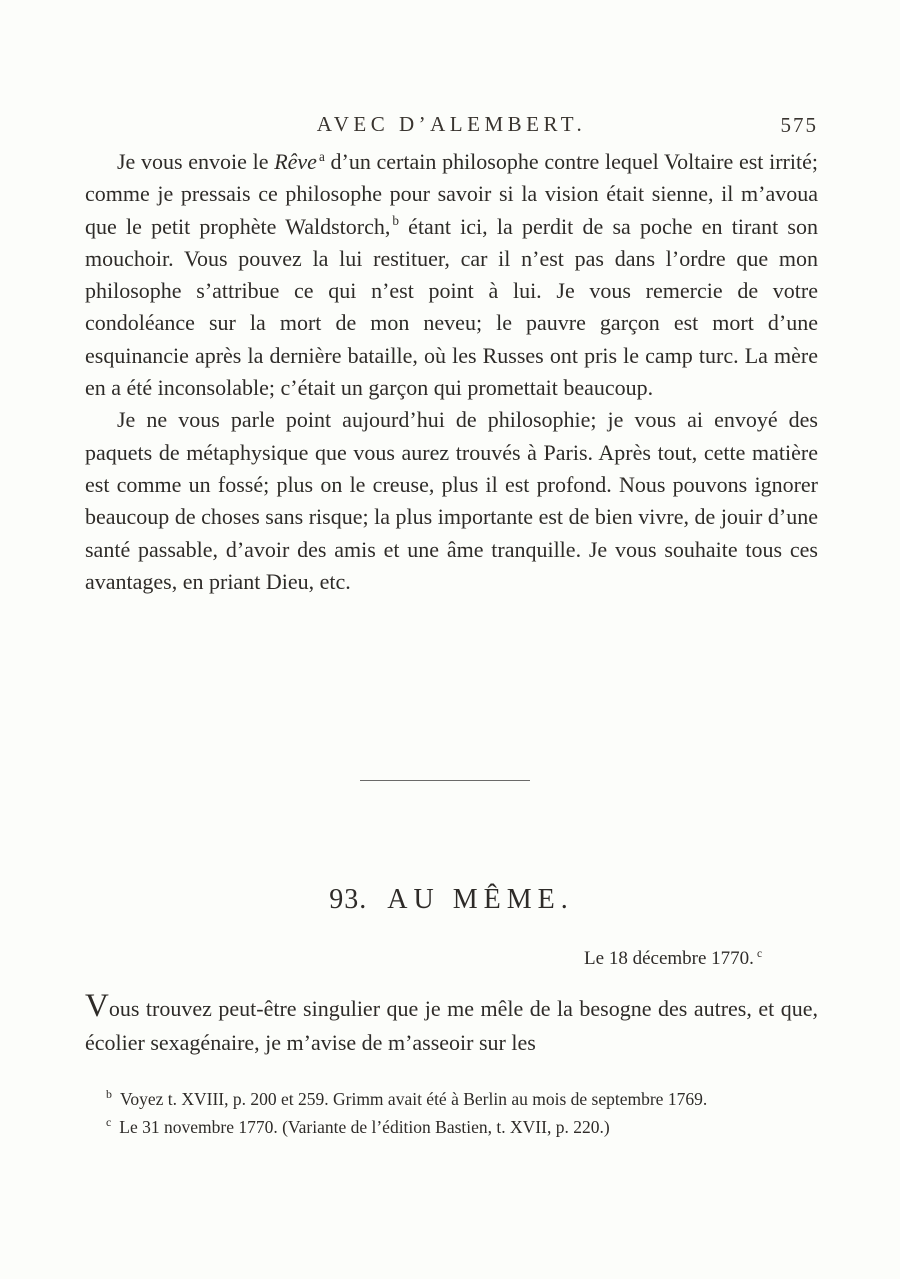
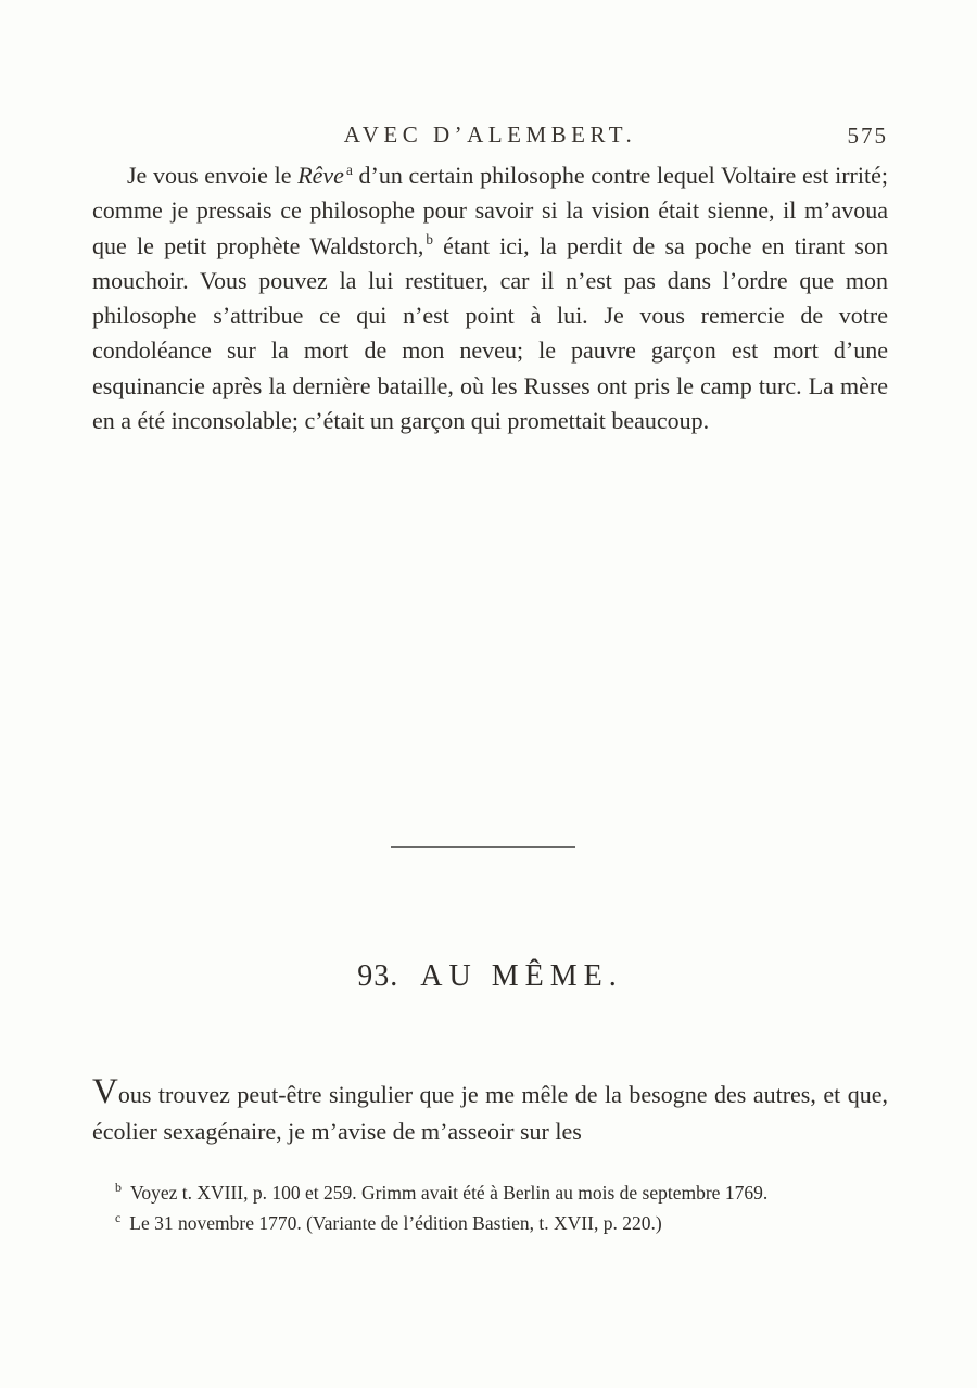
  AVEC D’ALEMBERT.
  575
  Je vous envoie le Rêve a d’un certain philosophe contre lequel Voltaire est irrité; comme je pressais ce philosophe pour savoir si la vision était sienne, il m’avoua que le petit prophète Waldstorch, b étant ici, la perdit de sa poche en tirant son mouchoir. Vous pouvez la lui restituer, car il n’est pas dans l’ordre que mon philosophe s’attribue ce qui n’est point à lui. Je vous remercie de votre condoléance sur la mort de mon neveu; le pauvre garçon est mort d’une esquinancie après la dernière bataille, où les Russes ont pris le camp turc. La mère en a été inconsolable; c’était un garçon qui promettait beaucoup.
- Je ne vous parle point aujourd’hui de philosophie; je vous ai envoyé des paquets de métaphysique que vous aurez trouvés à Paris. Après tout, cette matière est comme un fossé; plus on le creuse, plus il est profond. Nous pouvons ignorer beaucoup de choses sans risque; la plus importante est de bien vivre, de jouir d’une santé passable, d’avoir des amis et une âme tranquille. Je vous souhaite tous ces avantages, en priant Dieu, etc.
  93. AU MÊME.
- Le 18 décembre 1770. c
  Vous trouvez peut-être singulier que je me mêle de la besogne des autres, et que, écolier sexagénaire, je m’avise de m’asseoir sur les
- b Voyez t. XVIII, p. 200 et 259. Grimm avait été à Berlin au mois de septembre 1769.
+ b Voyez t. XVIII, p. 100 et 259. Grimm avait été à Berlin au mois de septembre 1769.
  c Le 31 novembre 1770. (Variante de l’édition Bastien, t. XVII, p. 220.)
